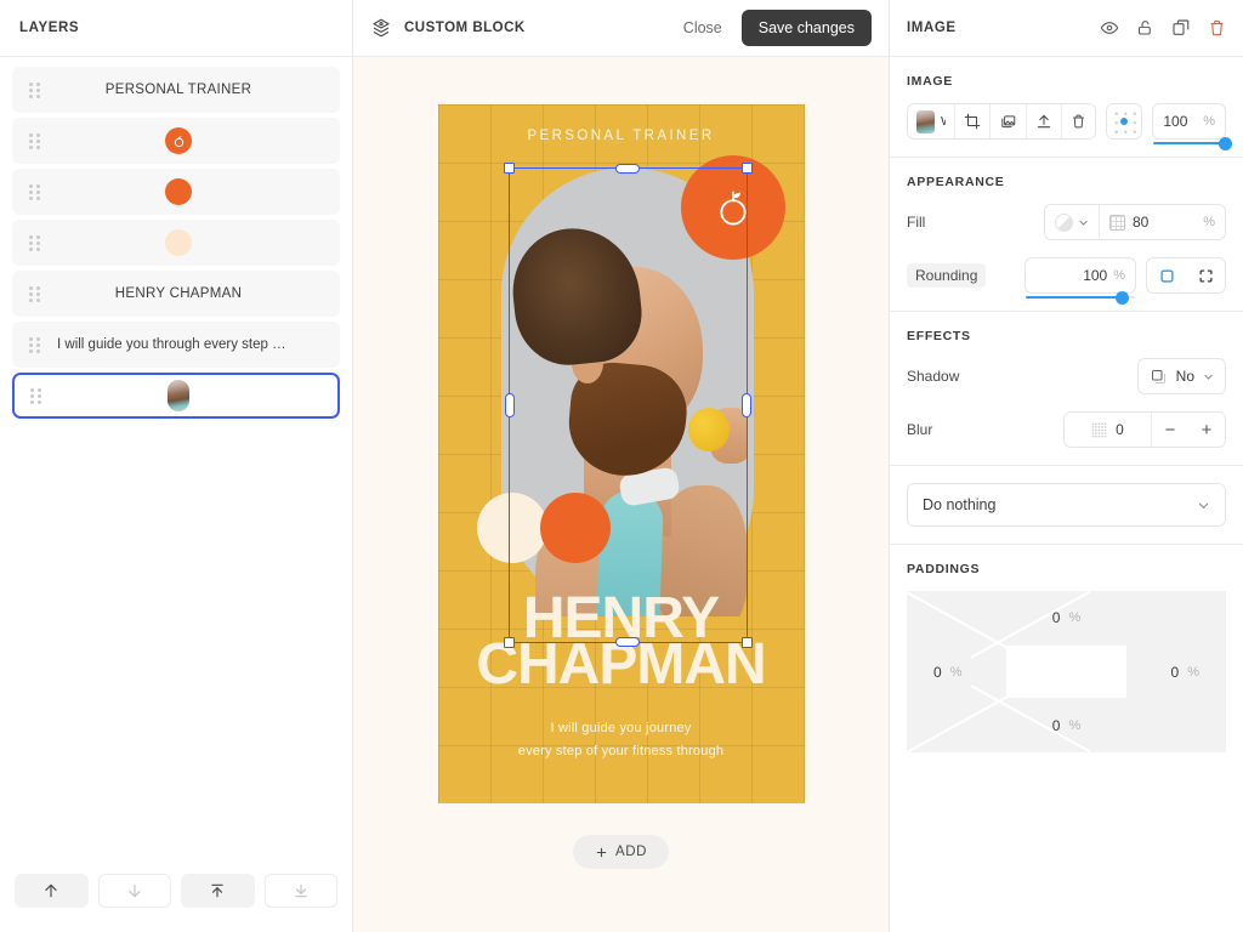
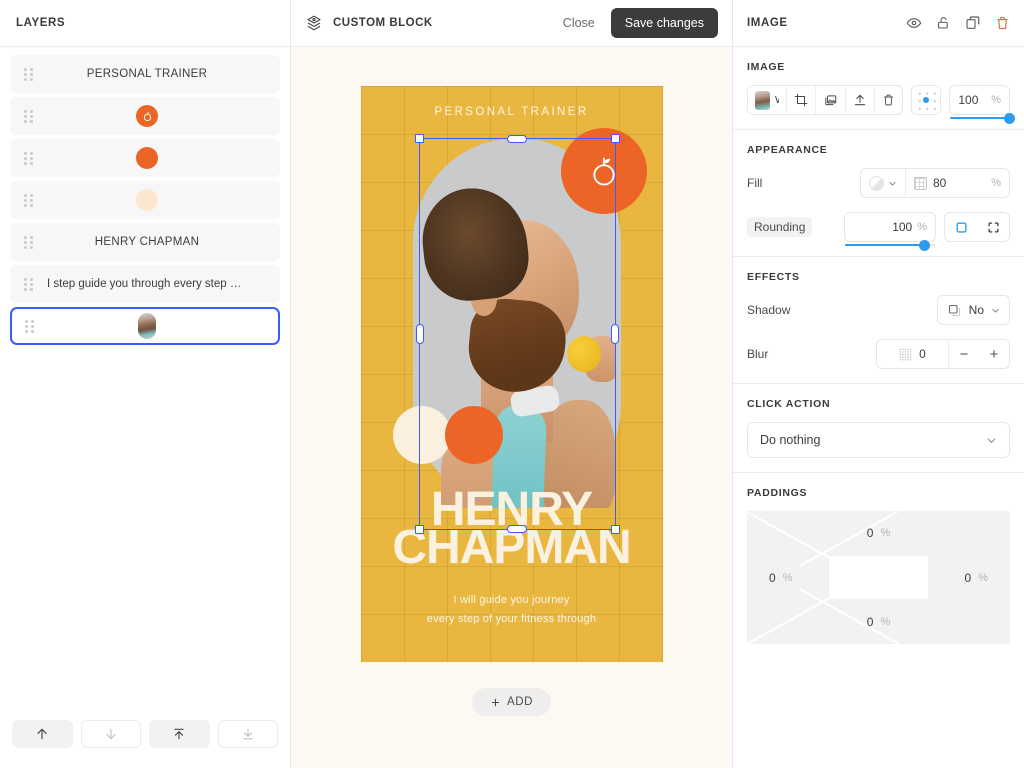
  LAYERS
  PERSONAL TRAINER
  HENRY CHAPMAN
- I will guide you through every step …
+ I step guide you through every step …
  CUSTOM BLOCK
  Close
  Save changes
  PERSONAL TRAINER
  HENRY
  CHAPMAN
  I will guide you journey
  every step of your fitness through
  ADD
  IMAGE
  IMAGE
  100
  %
  APPEARANCE
  Fill
  80
  %
  Rounding
  100
  %
  EFFECTS
  Shadow
  No
  Blur
  0
  −
  +
+ CLICK ACTION
  Do nothing
  PADDINGS
  0
  %
  0
  %
  0
  %
  0
  %
